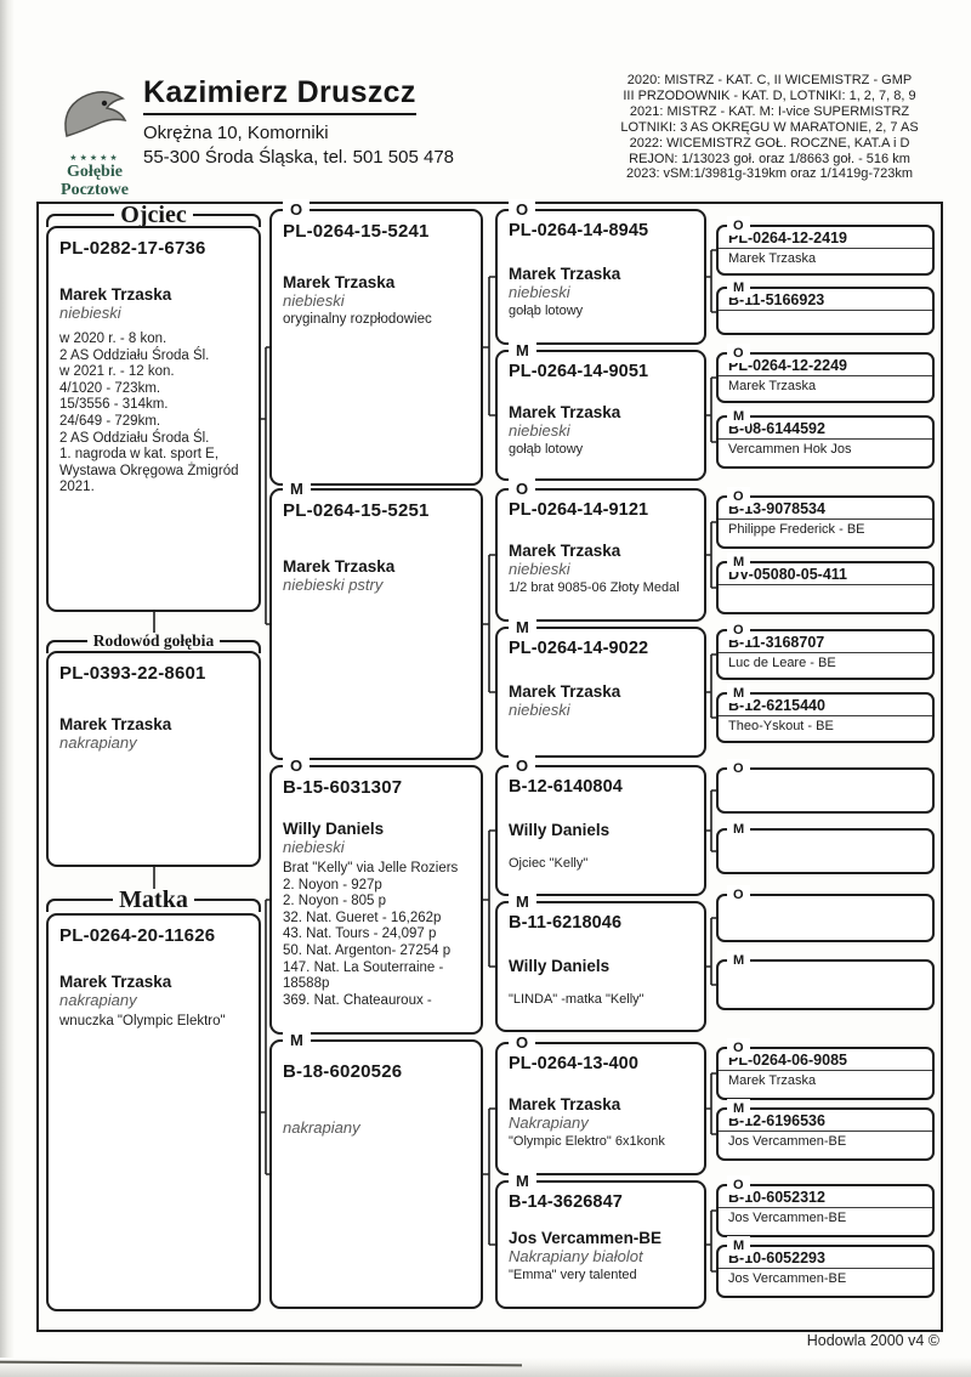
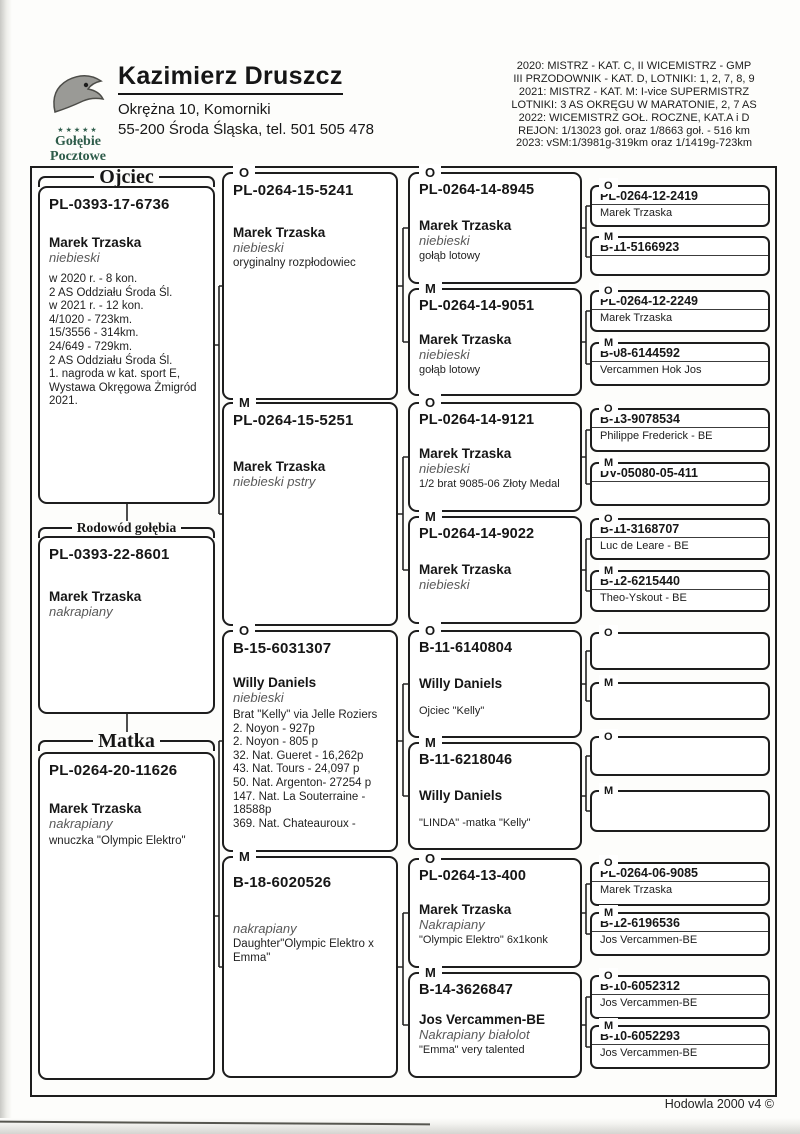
  Gołębie
  Pocztowe
  Kazimierz Druszcz
  Okrężna 10, Komorniki
- 55-300 Środa Śląska, tel. 501 505 478
+ 55-200 Środa Śląska, tel. 501 505 478
  2020: MISTRZ - KAT. C, II WICEMISTRZ - GMP
  III PRZODOWNIK - KAT. D, LOTNIKI: 1, 2, 7, 8, 9
  2021: MISTRZ - KAT. M: I-vice SUPERMISTRZ
  LOTNIKI: 3 AS OKRĘGU W MARATONIE, 2, 7 AS
  2022: WICEMISTRZ GOŁ. ROCZNE, KAT.A i D
  REJON: 1/13023 goł. oraz 1/8663 goł. - 516 km
  2023: vSM:1/3981g-319km oraz 1/1419g-723km
  Ojciec
- PL-0282-17-6736
+ PL-0393-17-6736
  Marek Trzaska
  niebieski
  w 2020 r. - 8 kon.
  2 AS Oddziału Środa Śl.
  w 2021 r. - 12 kon.
  4/1020 - 723km.
  15/3556 - 314km.
  24/649 - 729km.
  2 AS Oddziału Środa Śl.
  1. nagroda w kat. sport E,
  Wystawa Okręgowa Żmigród 2021.
  Rodowód gołębia
  PL-0393-22-8601
  Marek Trzaska
  nakrapiany
  Matka
  PL-0264-20-11626
  Marek Trzaska
  nakrapiany
  wnuczka "Olympic Elektro"
  O
  PL-0264-15-5241
  Marek Trzaska
  niebieski
  oryginalny rozpłodowiec
  M
  PL-0264-15-5251
  Marek Trzaska
  niebieski pstry
  O
  B-15-6031307
  Willy Daniels
  niebieski
  Brat "Kelly" via Jelle Roziers
  2. Noyon - 927p
  2. Noyon - 805 p
  32. Nat. Gueret - 16,262p
  43. Nat. Tours - 24,097 p
  50. Nat. Argenton- 27254 p
  147. Nat. La Souterraine - 18588p
  369. Nat. Chateauroux -
  M
  B-18-6020526
  nakrapiany
+ Daughter"Olympic Elektro x Emma"
  O
  PL-0264-14-8945
  Marek Trzaska
  niebieski
  gołąb lotowy
  M
  PL-0264-14-9051
  Marek Trzaska
  niebieski
  gołąb lotowy
  O
  PL-0264-14-9121
  Marek Trzaska
  niebieski
  1/2 brat 9085-06 Złoty Medal
  M
  PL-0264-14-9022
  Marek Trzaska
  niebieski
  O
- B-12-6140804
+ B-11-6140804
  Willy Daniels
  Ojciec "Kelly"
  M
  B-11-6218046
  Willy Daniels
  "LINDA" -matka "Kelly"
  O
  PL-0264-13-400
  Marek Trzaska
  Nakrapiany
  "Olympic Elektro" 6x1konk
  M
  B-14-3626847
  Jos Vercammen-BE
  Nakrapiany białolot
  "Emma" very talented
  O
  PL-0264-12-2419
  Marek Trzaska
  M
  B-11-5166923
  O
  PL-0264-12-2249
  Marek Trzaska
  M
  B-08-6144592
  Vercammen Hok Jos
  O
  B-13-9078534
  Philippe Frederick - BE
  M
  DV-05080-05-411
  O
  B-11-3168707
  Luc de Leare - BE
  M
  B-12-6215440
  Theo-Yskout - BE
  O
  M
  O
  M
  O
  PL-0264-06-9085
  Marek Trzaska
  M
  B-12-6196536
  Jos Vercammen-BE
  O
  B-10-6052312
  Jos Vercammen-BE
  M
  B-10-6052293
  Jos Vercammen-BE
  Hodowla 2000 v4 ©
